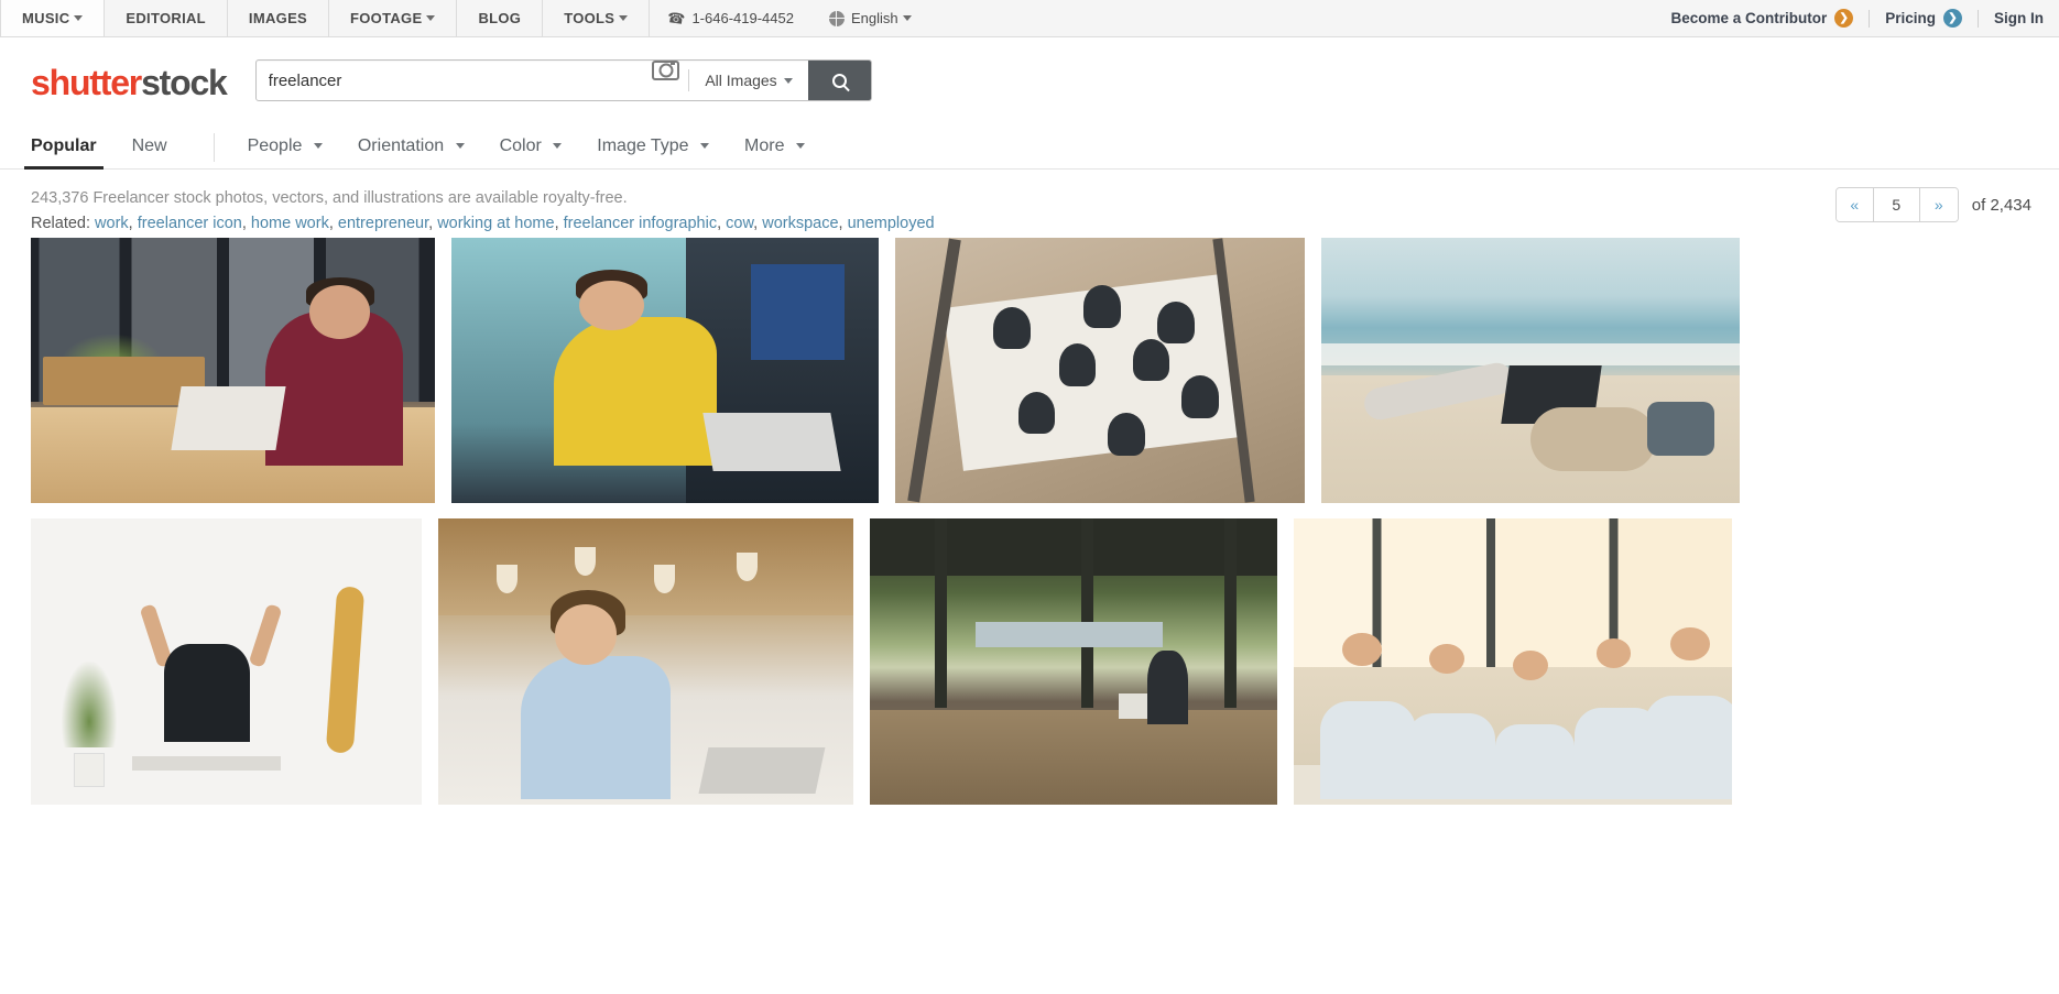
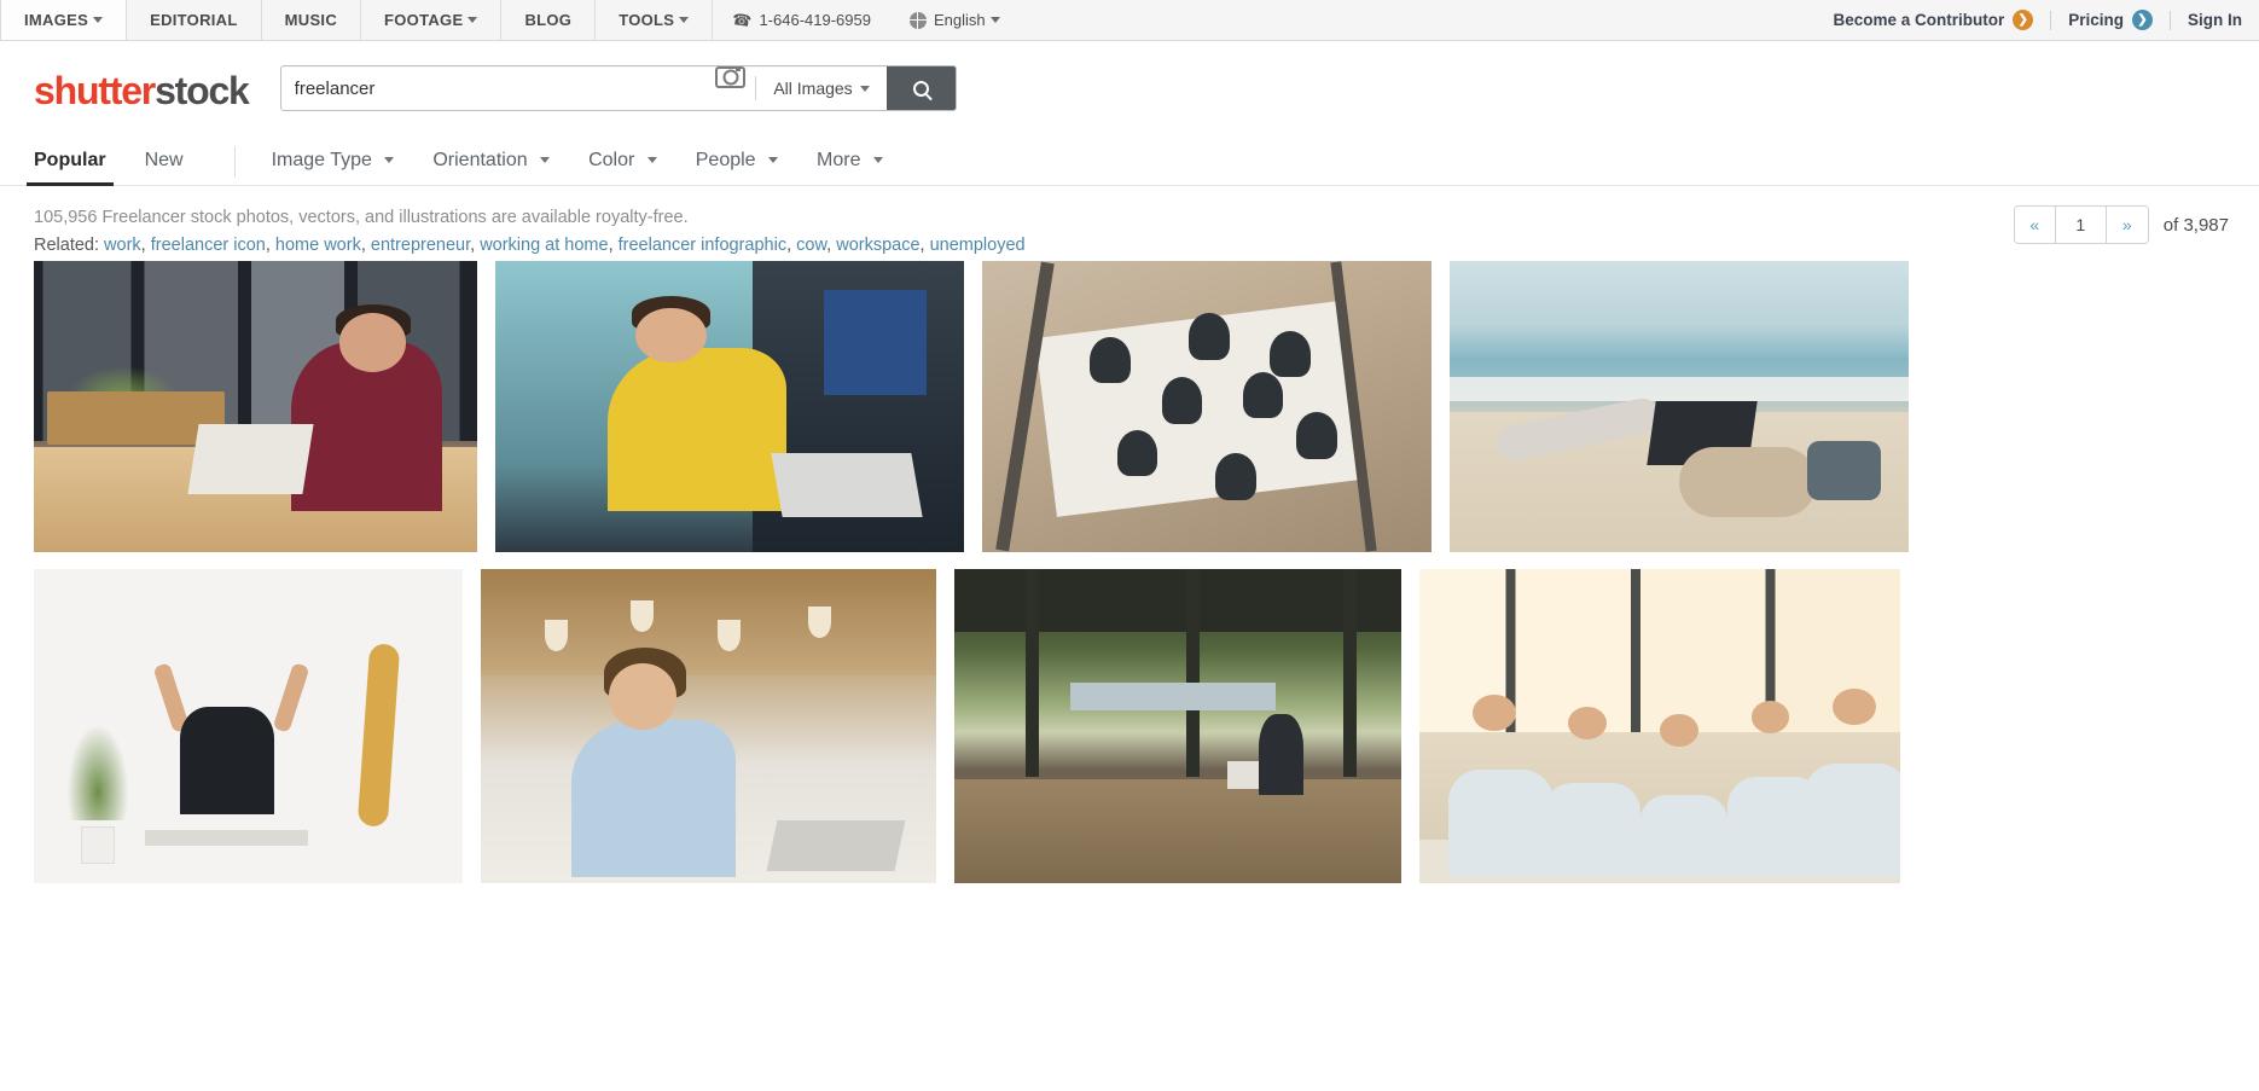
- MUSIC
+ IMAGES
  EDITORIAL
- IMAGES
+ MUSIC
  FOOTAGE
  BLOG
  TOOLS
- 1-646-419-4452
+ 1-646-419-6959
  English
  Become a Contributor
  ❯
  Pricing
  ❯
  Sign In
  shutterstock
  freelancer
  All Images
  Popular
  New
- People
+ Image Type
  Orientation
  Color
- Image Type
+ People
  More
- 243,376 Freelancer stock photos, vectors, and illustrations are available royalty-free.
+ 105,956 Freelancer stock photos, vectors, and illustrations are available royalty-free.
  Related: work, freelancer icon, home work, entrepreneur, working at home, freelancer infographic, cow, workspace, unemployed
  «
- 5
+ 1
  »
- of 2,434
+ of 3,987
